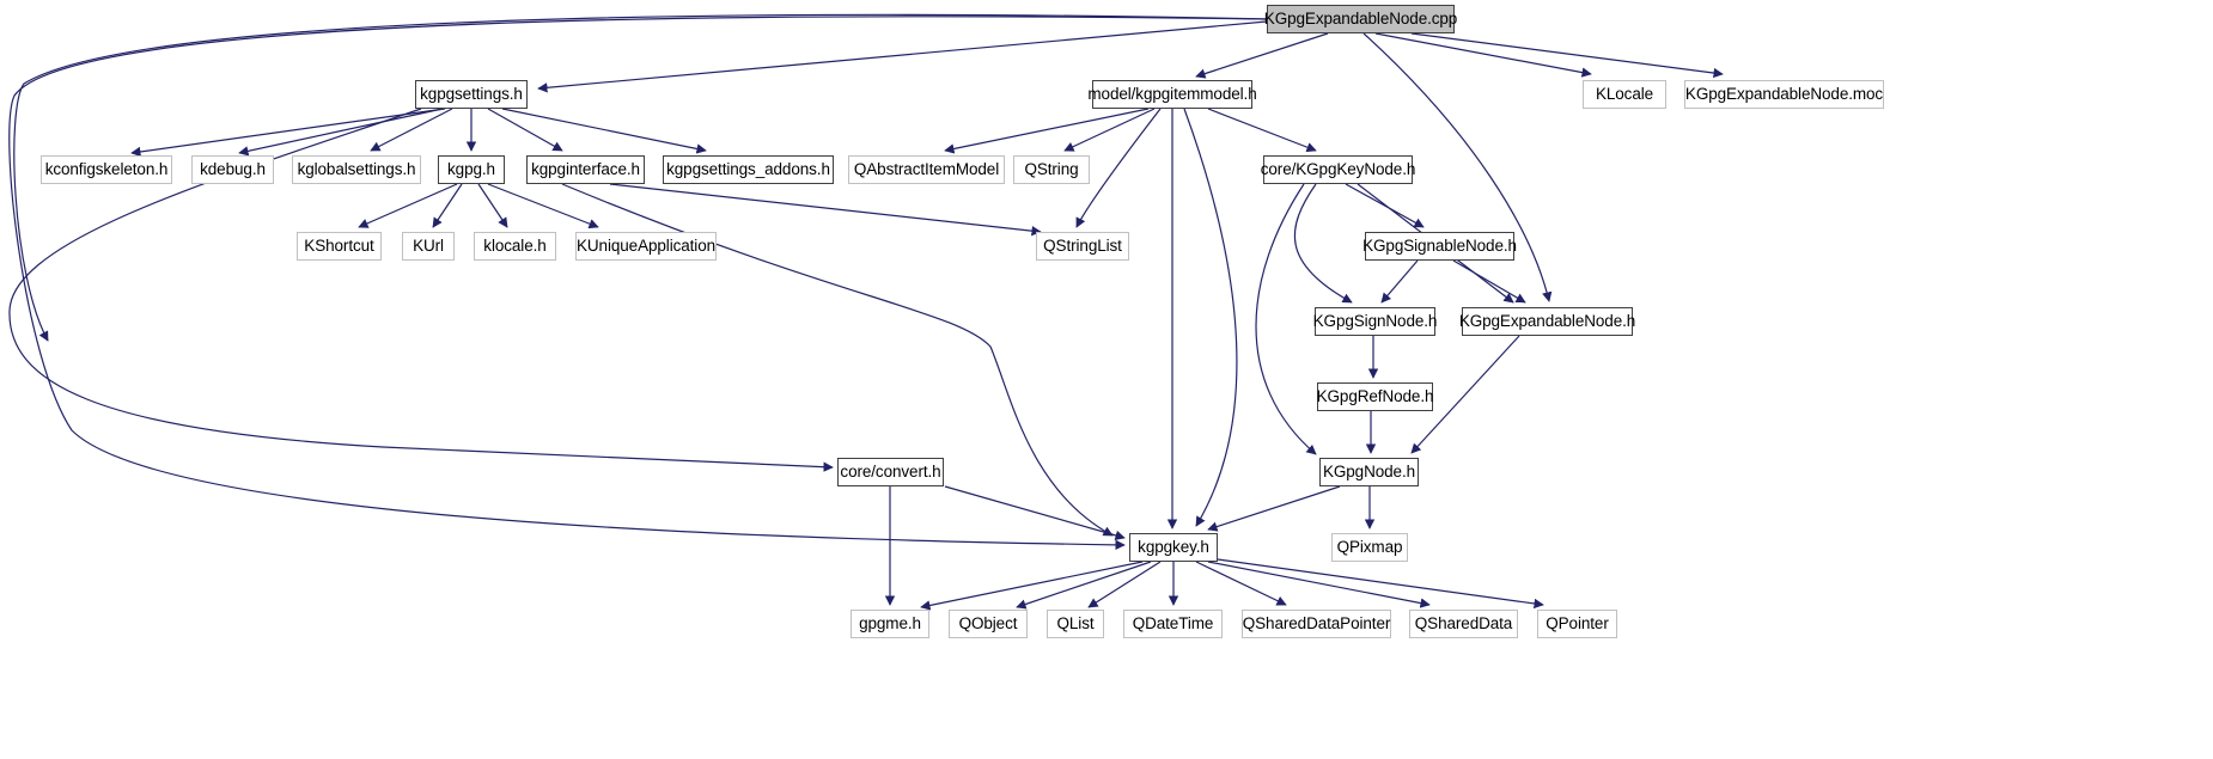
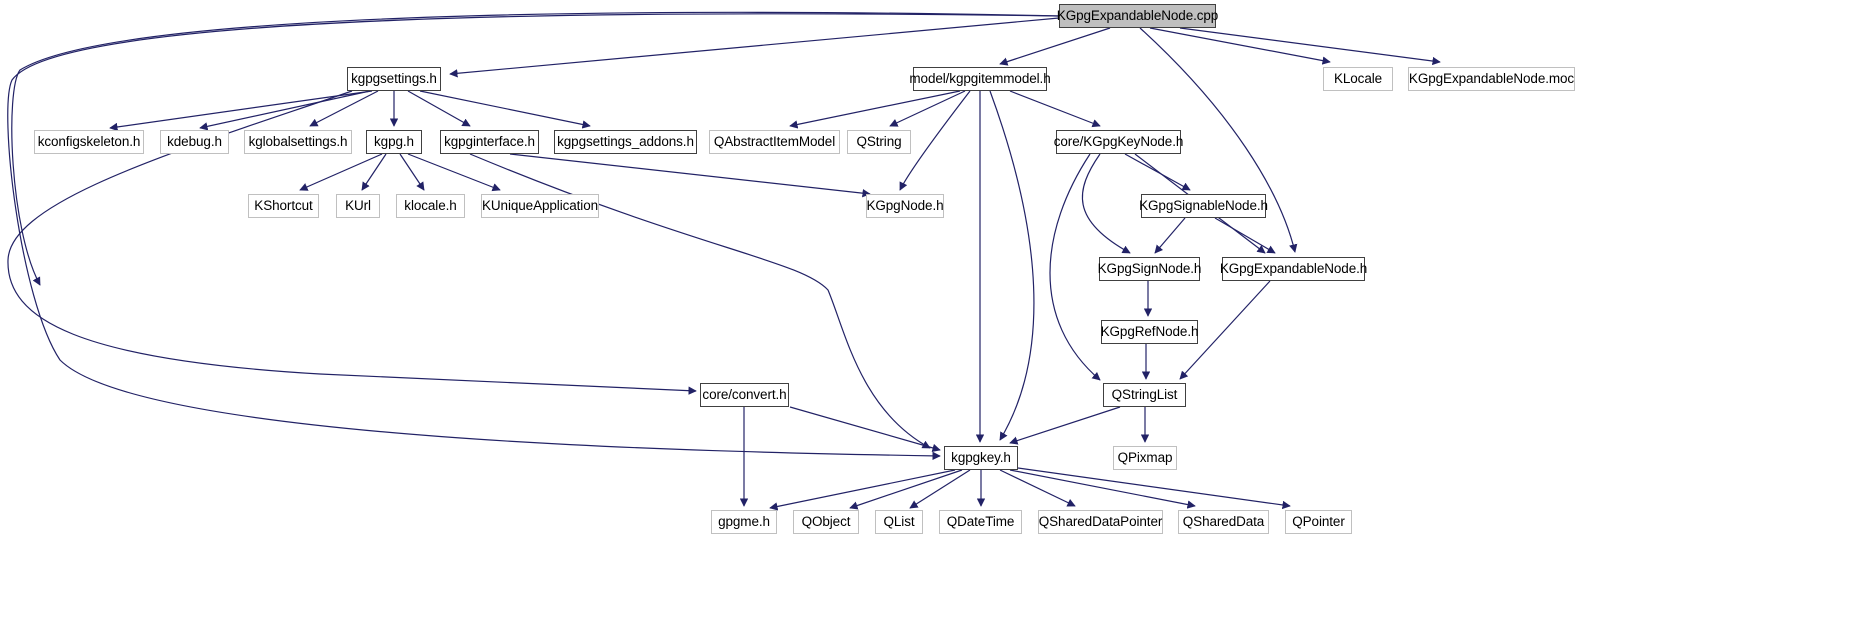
  KGpgExpandableNode.cpp
  kgpgsettings.h
  model/kgpgitemmodel.h
  KLocale
  KGpgExpandableNode.moc
  kconfigskeleton.h
  kdebug.h
  kglobalsettings.h
  kgpg.h
  kgpginterface.h
  kgpgsettings_addons.h
  QAbstractItemModel
  QString
  core/KGpgKeyNode.h
  KShortcut
  KUrl
  klocale.h
  KUniqueApplication
- QStringList
+ KGpgNode.h
  KGpgSignableNode.h
  KGpgSignNode.h
  KGpgExpandableNode.h
  KGpgRefNode.h
- KGpgNode.h
+ QStringList
  core/convert.h
  QPixmap
  kgpgkey.h
  gpgme.h
  QObject
  QList
  QDateTime
  QSharedDataPointer
  QSharedData
  QPointer
